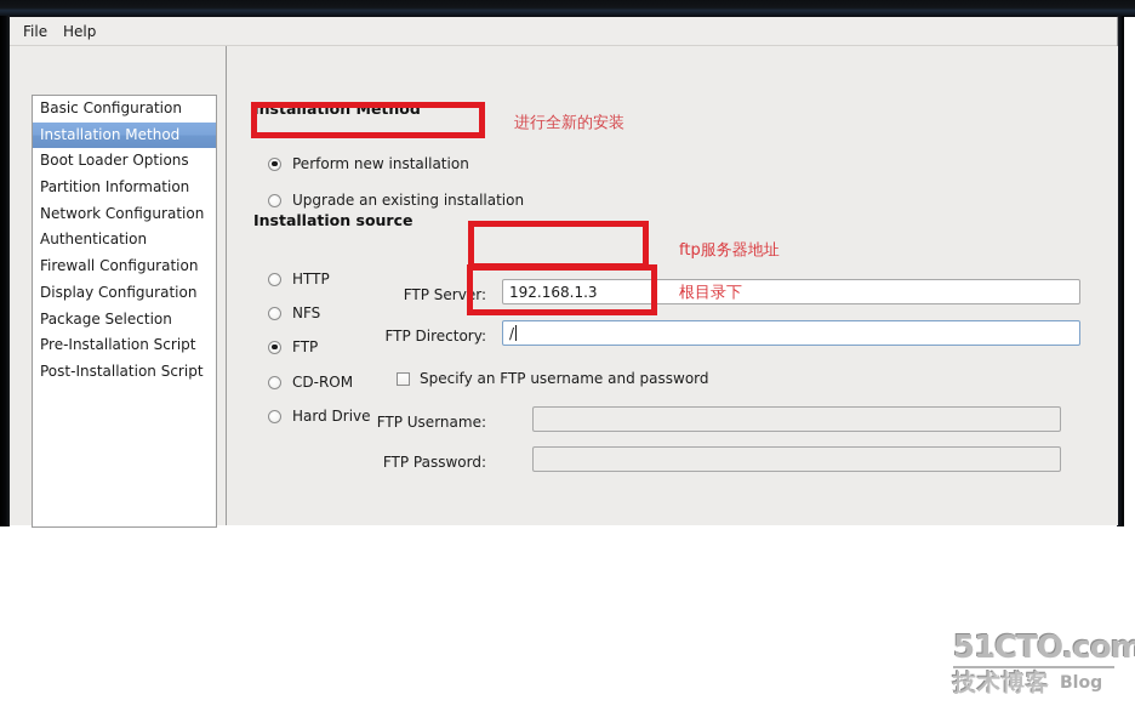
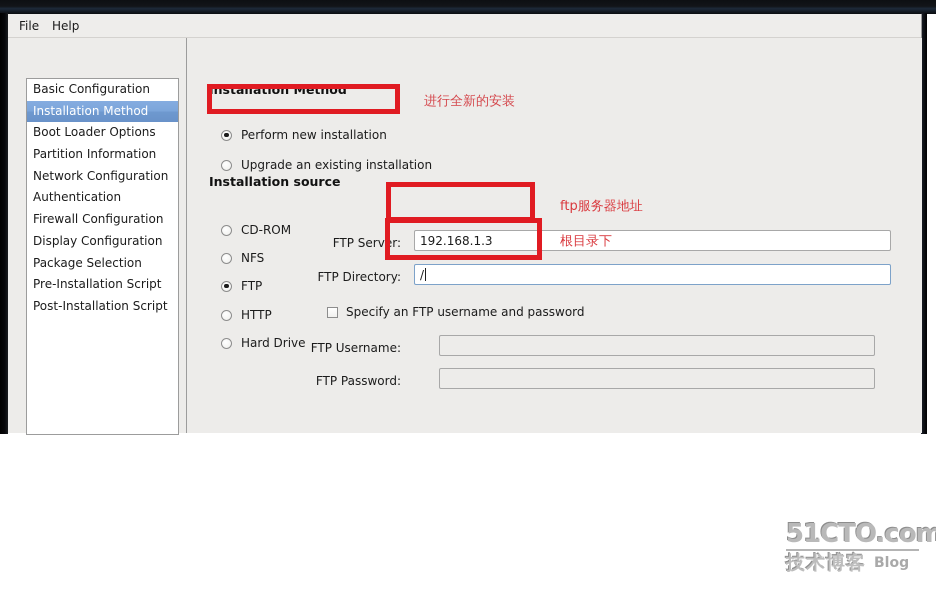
  File
  Help
  Basic Configuration
  Installation Method
  Boot Loader Options
  Partition Information
  Network Configuration
  Authentication
  Firewall Configuration
  Display Configuration
  Package Selection
  Pre-Installation Script
  Post-Installation Script
  Installation Method
  Perform new installation
  Upgrade an existing installation
  Installation source
- HTTP
+ CD-ROM
  NFS
  FTP
- CD-ROM
+ HTTP
  Hard Drive
  FTP Server:
  192.168.1.3
  FTP Directory:
  /
  Specify an FTP username and password
  FTP Username:
  FTP Password:
  进行全新的安装
  ftp服务器地址
  根目录下
  51CTO.com
  技术博客
  Blog
